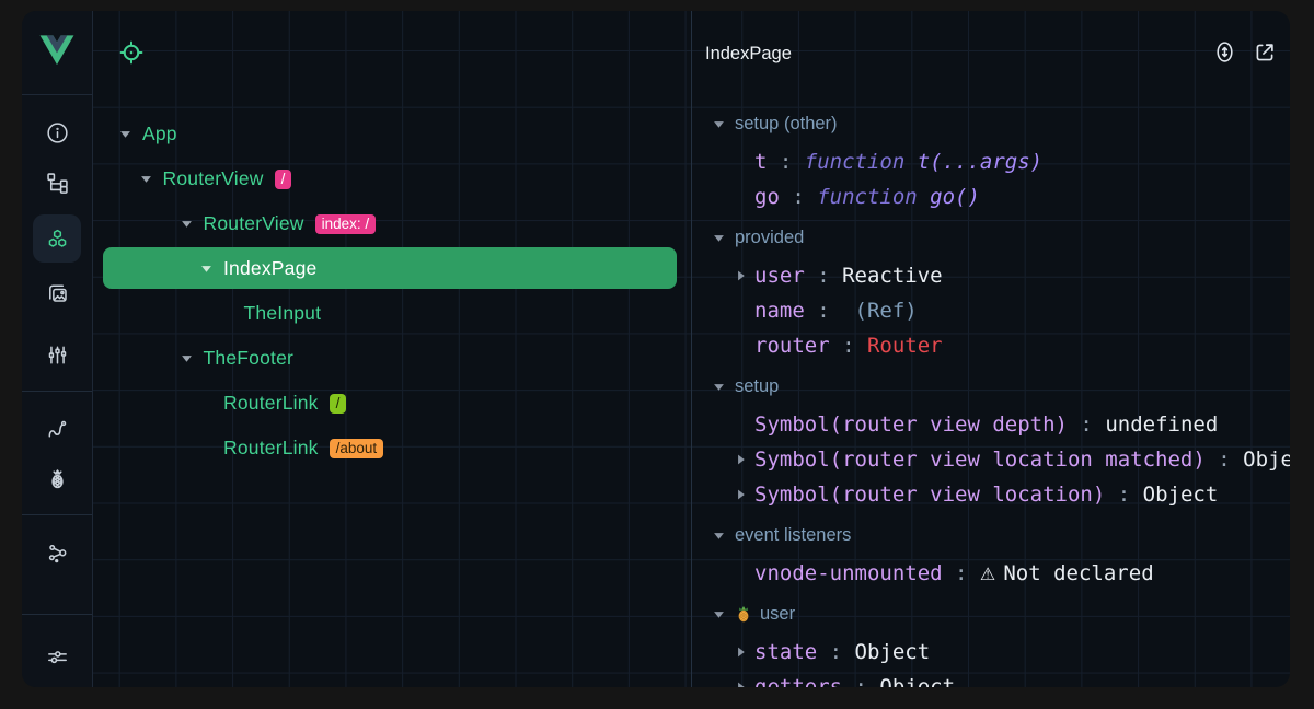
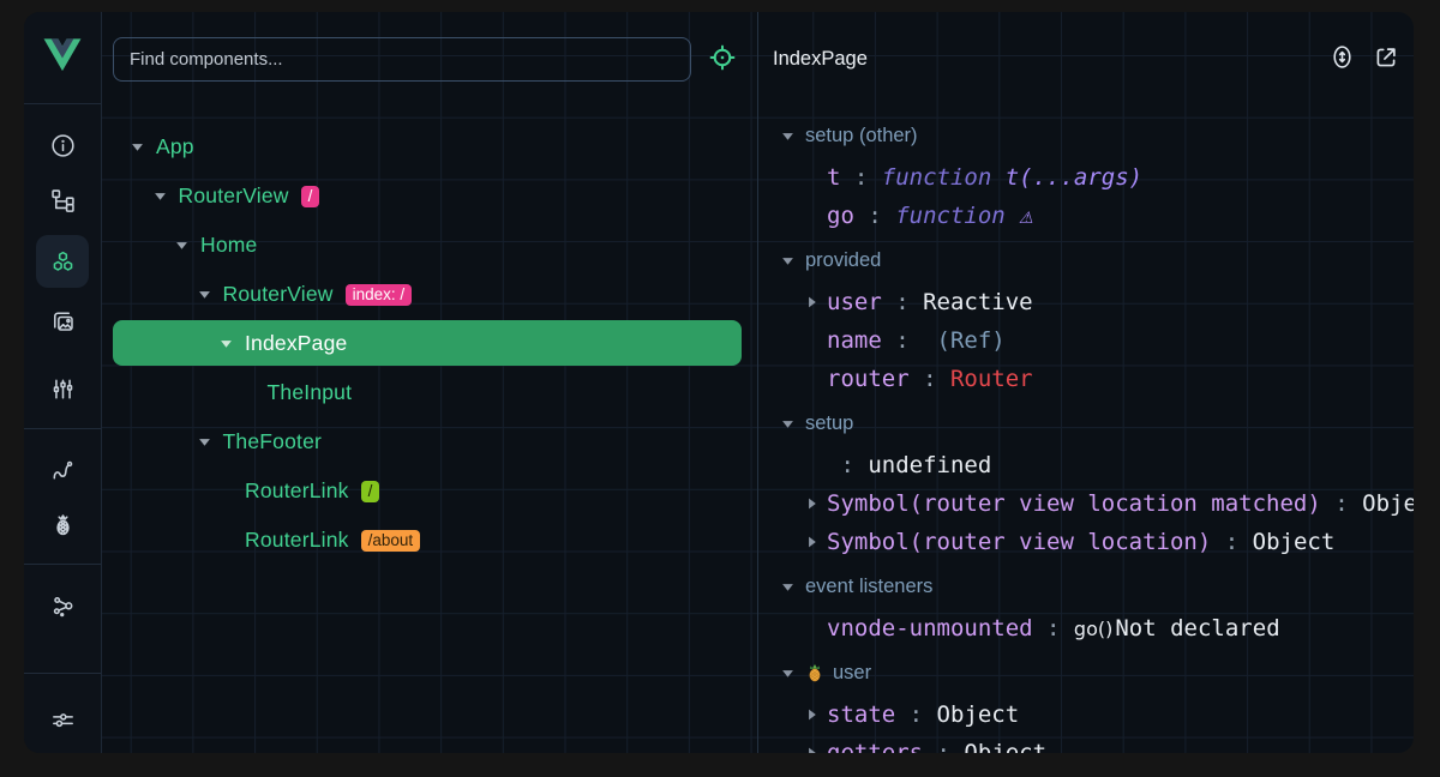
+ Find components...
  App
  RouterView
  /
+ Home
  RouterView
  index: /
  IndexPage
  TheInput
  TheFooter
  RouterLink
  /
  RouterLink
  /about
  IndexPage
  setup (other)
  t
  :
  function
  t(...args)
  go
  :
  function
- go()
+ ⚠
  provided
  user
  :
  Reactive
  name
  :
  (Ref)
  router
  :
  Router
  setup
- Symbol(router view depth)
  :
  undefined
  Symbol(router view location matched)
  :
  Symbol(router view location)
  :
  Object
  event listeners
  vnode-unmounted
  :
- ⚠
+ go()
  Not declared
  user
  state
  :
  Object
